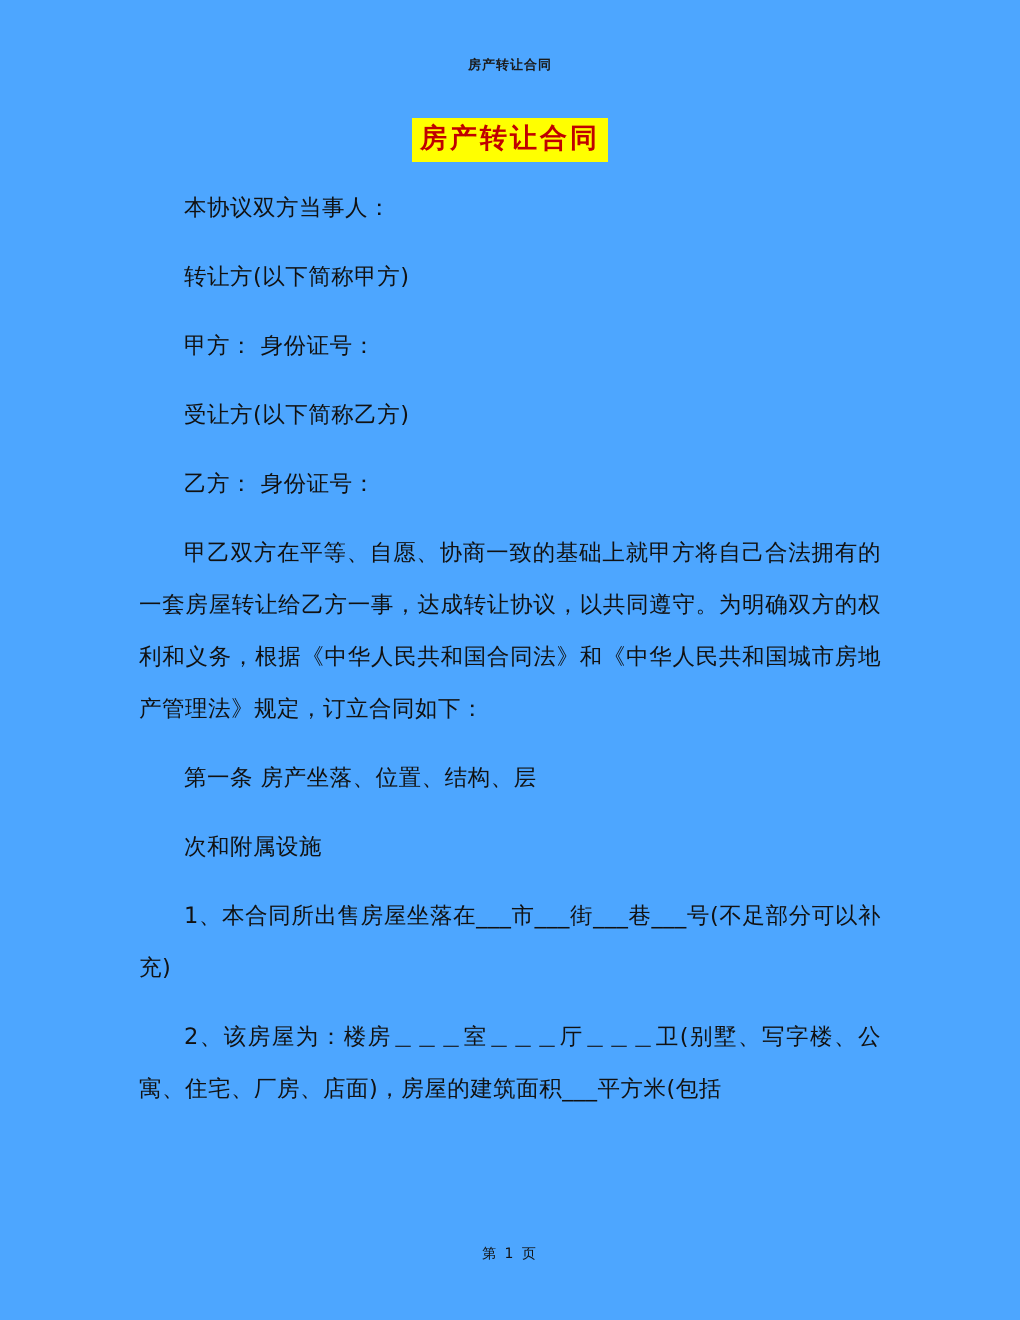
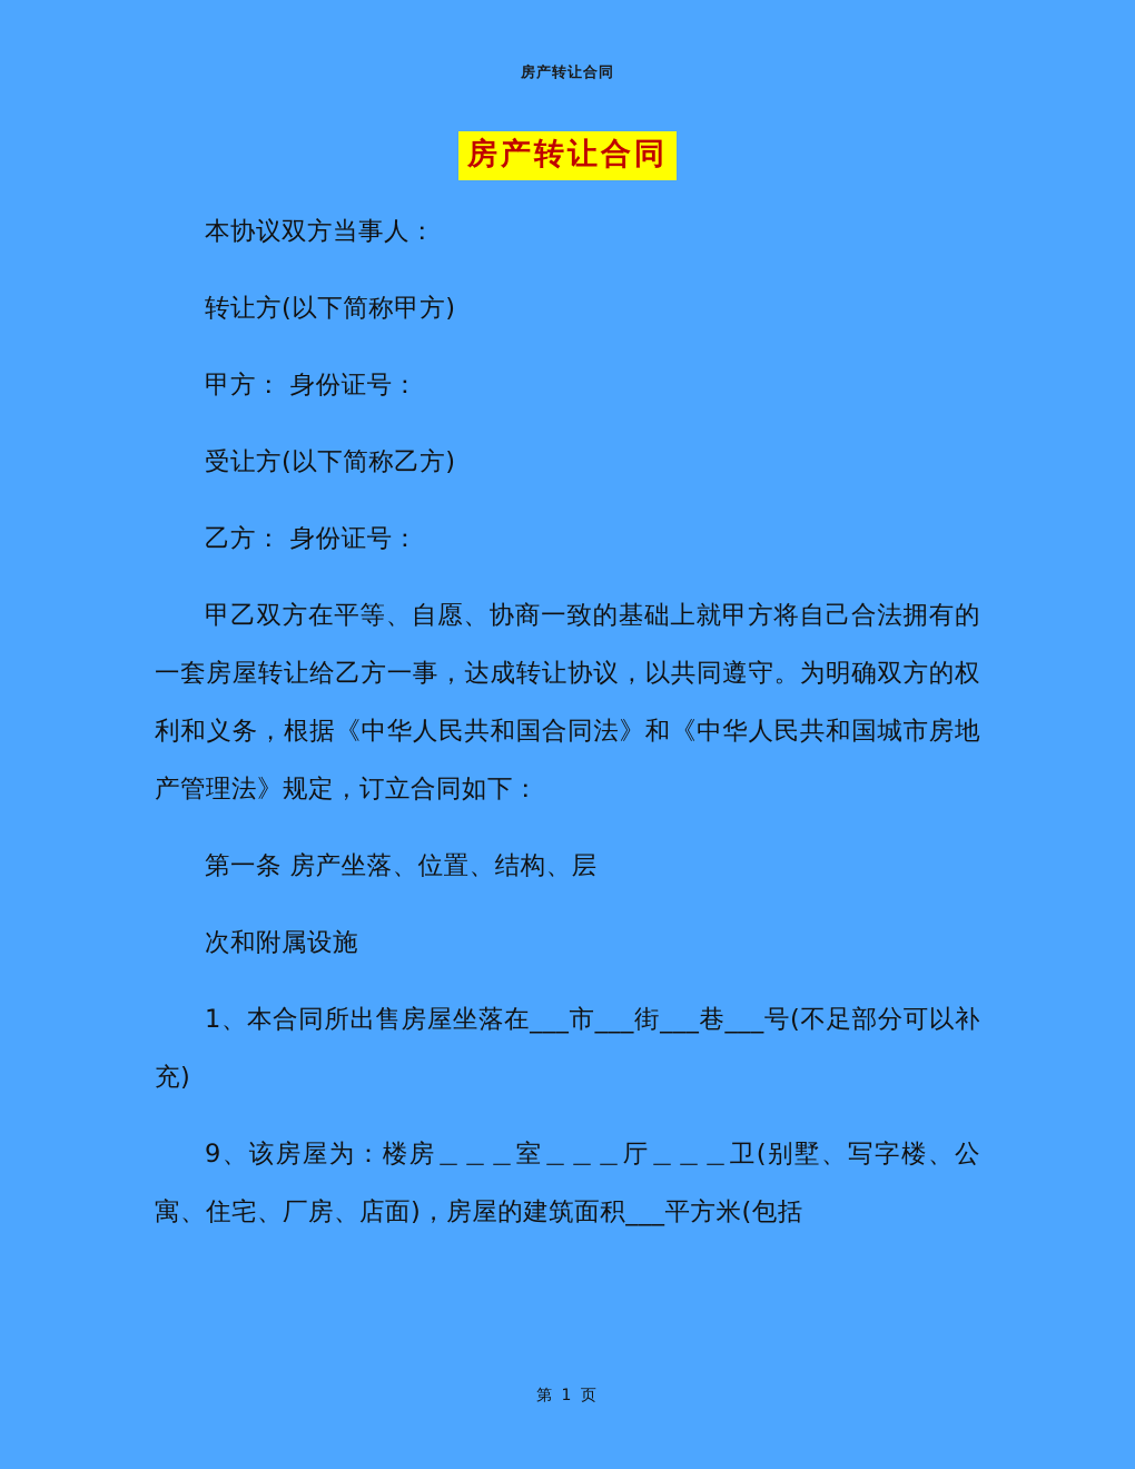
  房产转让合同
  房产转让合同
  本协议双方当事人：
  转让方(以下简称甲方)
  甲方： 身份证号：
  受让方(以下简称乙方)
  乙方： 身份证号：
  甲乙双方在平等、自愿、协商一致的基础上就甲方将自己合法拥有的一套房屋转让给乙方一事，达成转让协议，以共同遵守。为明确双方的权利和义务，根据《中华人民共和国合同法》和《中华人民共和国城市房地产管理法》规定，订立合同如下：
  第一条 房产坐落、位置、结构、层
  次和附属设施
  1、本合同所出售房屋坐落在___市___街___巷___号(不足部分可以补充)
- 2、该房屋为：楼房＿＿＿室＿＿＿厅＿＿＿卫(别墅、写字楼、公寓、住宅、厂房、店面)，房屋的建筑面积___平方米(包括
+ 9、该房屋为：楼房＿＿＿室＿＿＿厅＿＿＿卫(别墅、写字楼、公寓、住宅、厂房、店面)，房屋的建筑面积___平方米(包括
  第 1 页
